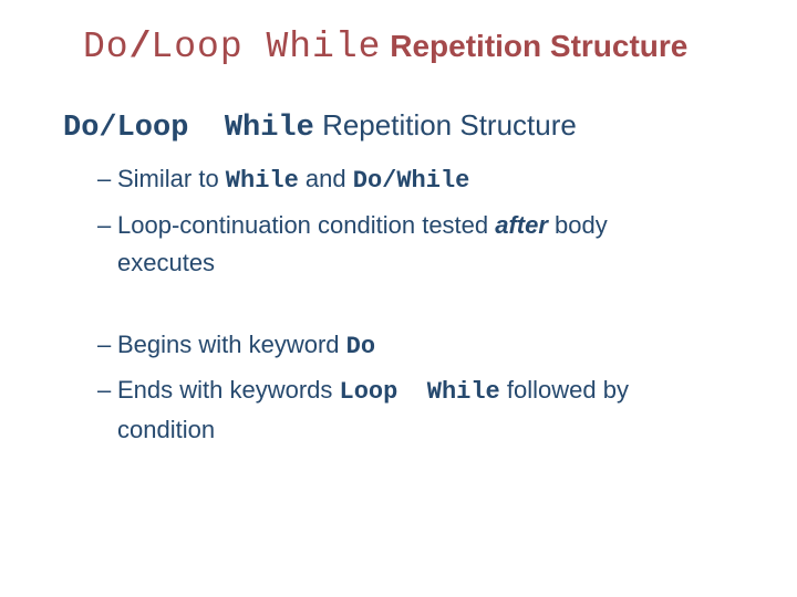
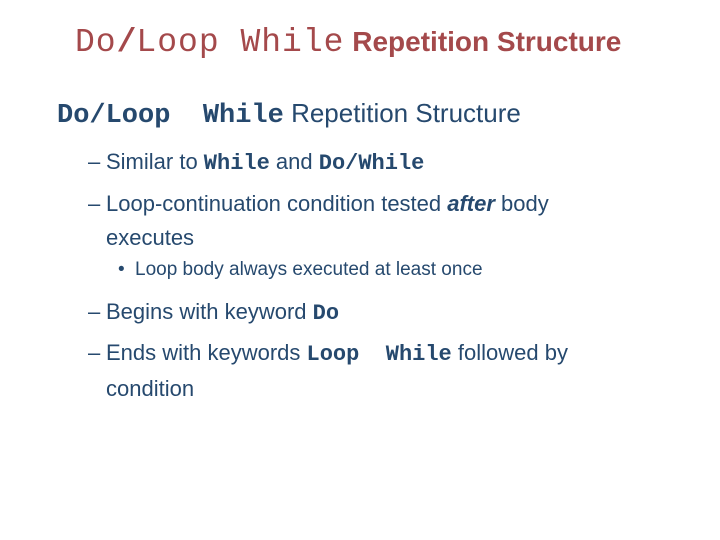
  Do/Loop While Repetition Structure
  Do/Loop While Repetition Structure
  –
  Similar to While and Do/While
  –
  Loop-continuation condition tested after body
  executes
+ •
+ Loop body always executed at least once
  –
  Begins with keyword Do
  –
  Ends with keywords Loop While followed by
  condition
